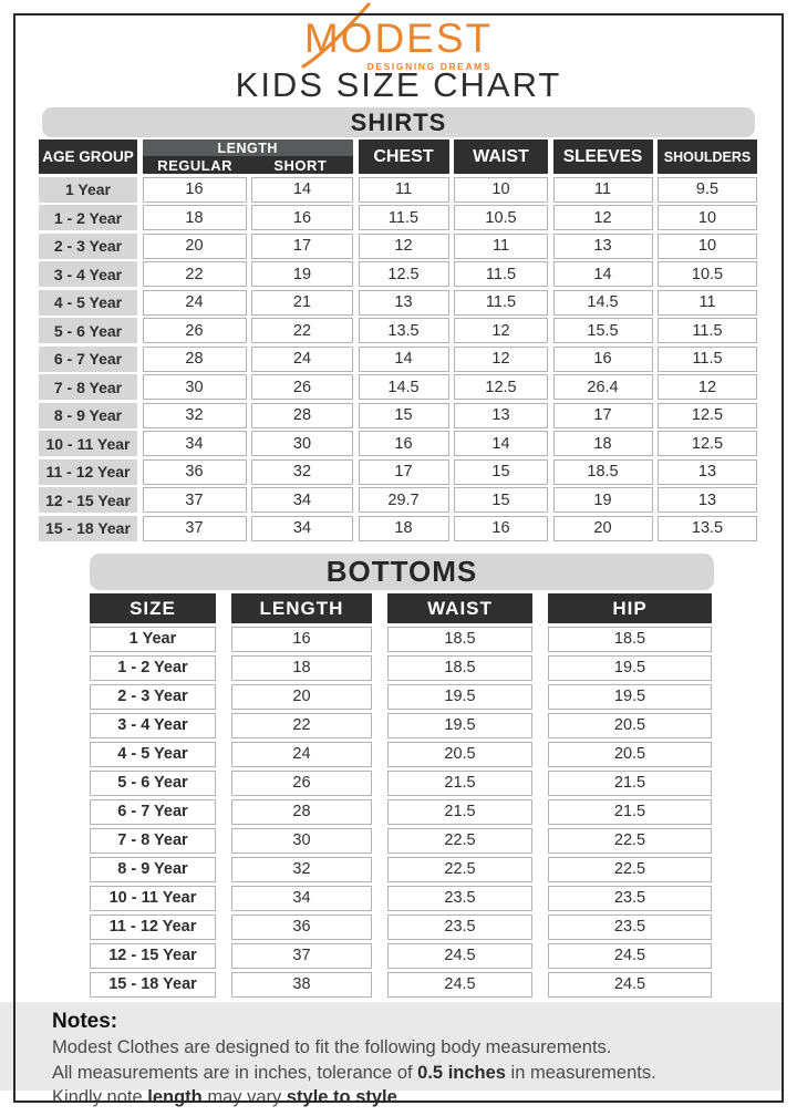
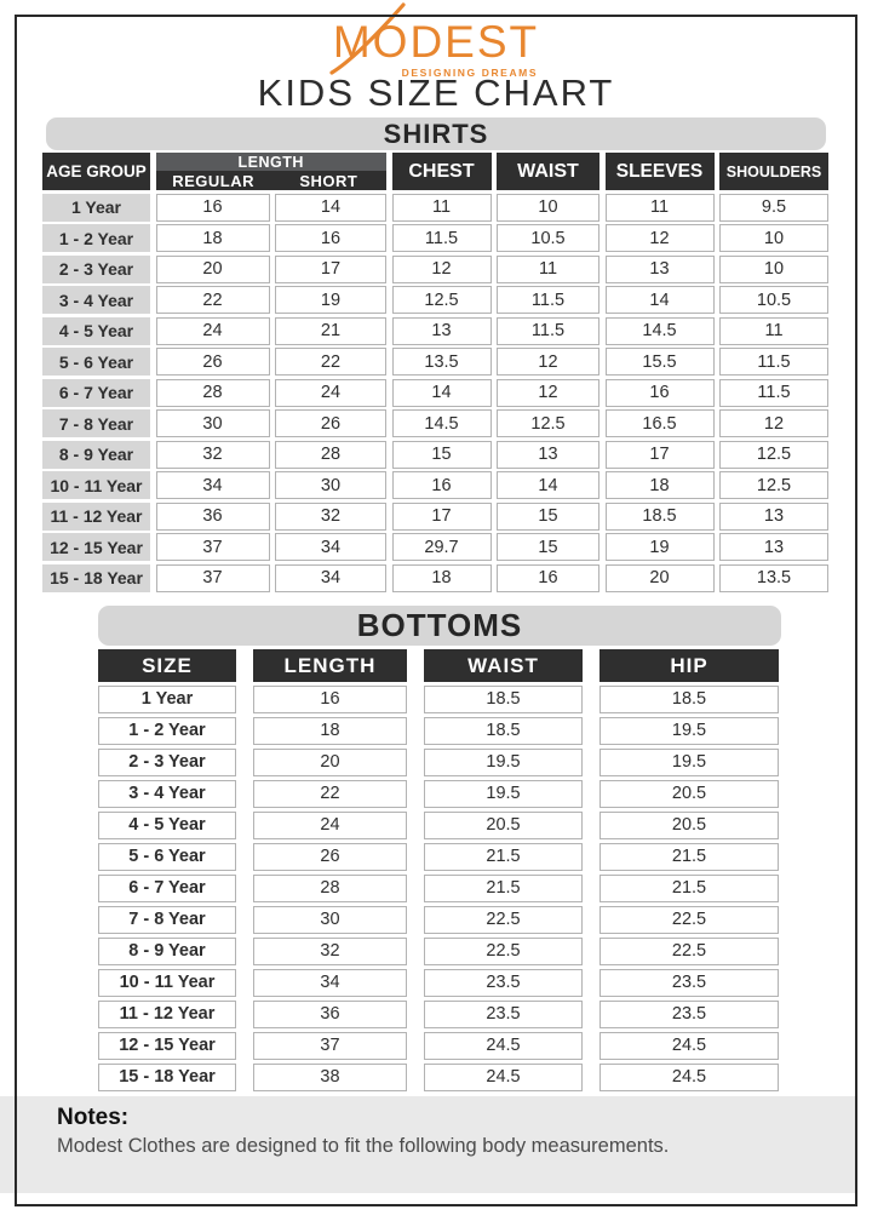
  MODEST
  DESIGNING DREAMS
  KIDS SIZE CHART
  SHIRTS
  AGE GROUP
  LENGTH
  REGULAR
  SHORT
  CHEST
  WAIST
  SLEEVES
  SHOULDERS
  1 Year
  16
  14
  11
  10
  11
  9.5
  1 - 2 Year
  18
  16
  11.5
  10.5
  12
  10
  2 - 3 Year
  20
  17
  12
  11
  13
  10
  3 - 4 Year
  22
  19
  12.5
  11.5
  14
  10.5
  4 - 5 Year
  24
  21
  13
  11.5
  14.5
  11
  5 - 6 Year
  26
  22
  13.5
  12
  15.5
  11.5
  6 - 7 Year
  28
  24
  14
  12
  16
  11.5
  7 - 8 Year
  30
  26
  14.5
  12.5
- 26.4
+ 16.5
  12
  8 - 9 Year
  32
  28
  15
  13
  17
  12.5
  10 - 11 Year
  34
  30
  16
  14
  18
  12.5
  11 - 12 Year
  36
  32
  17
  15
  18.5
  13
  12 - 15 Year
  37
  34
  29.7
  15
  19
  13
  15 - 18 Year
  37
  34
  18
  16
  20
  13.5
  BOTTOMS
  SIZE
  LENGTH
  WAIST
  HIP
  1 Year
  16
  18.5
  18.5
  1 - 2 Year
  18
  18.5
  19.5
  2 - 3 Year
  20
  19.5
  19.5
  3 - 4 Year
  22
  19.5
  20.5
  4 - 5 Year
  24
  20.5
  20.5
  5 - 6 Year
  26
  21.5
  21.5
  6 - 7 Year
  28
  21.5
  21.5
  7 - 8 Year
  30
  22.5
  22.5
  8 - 9 Year
  32
  22.5
  22.5
  10 - 11 Year
  34
  23.5
  23.5
  11 - 12 Year
  36
  23.5
  23.5
  12 - 15 Year
  37
  24.5
  24.5
  15 - 18 Year
  38
  24.5
  24.5
  Notes:
  Modest Clothes are designed to fit the following body measurements.
- All measurements are in inches, tolerance of 0.5 inches in measurements.
- Kindly note length may vary style to style.
